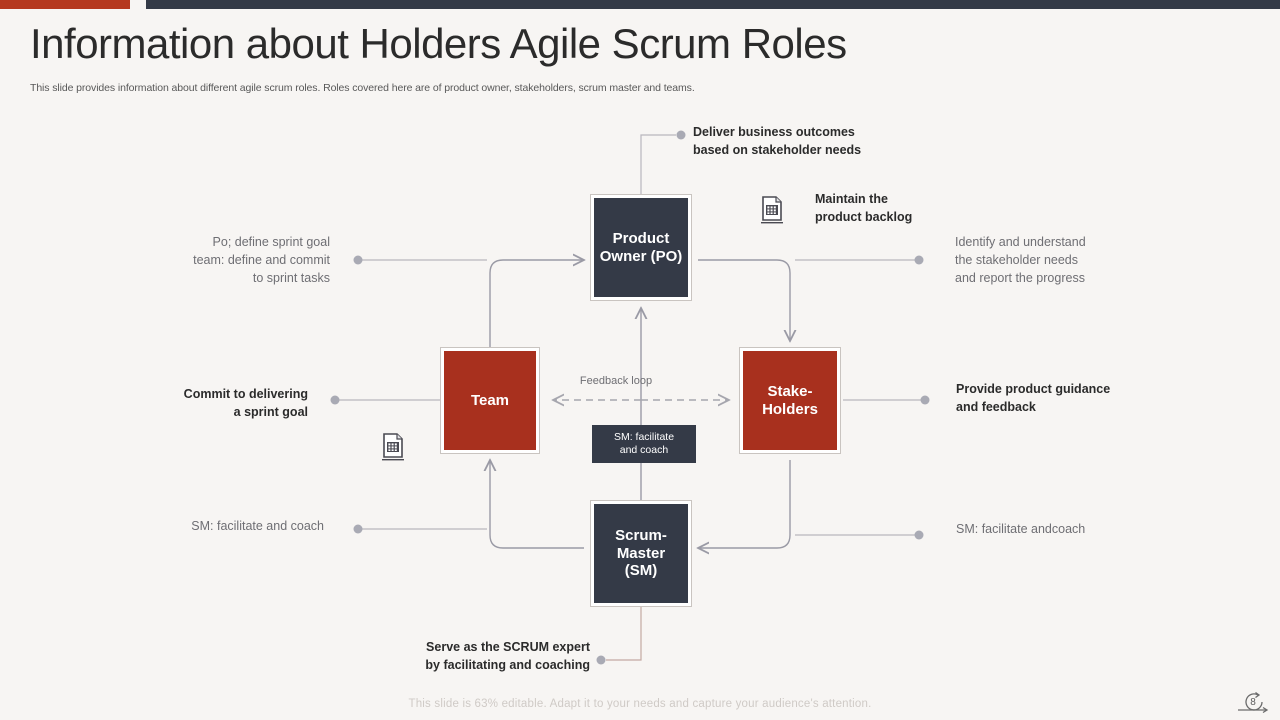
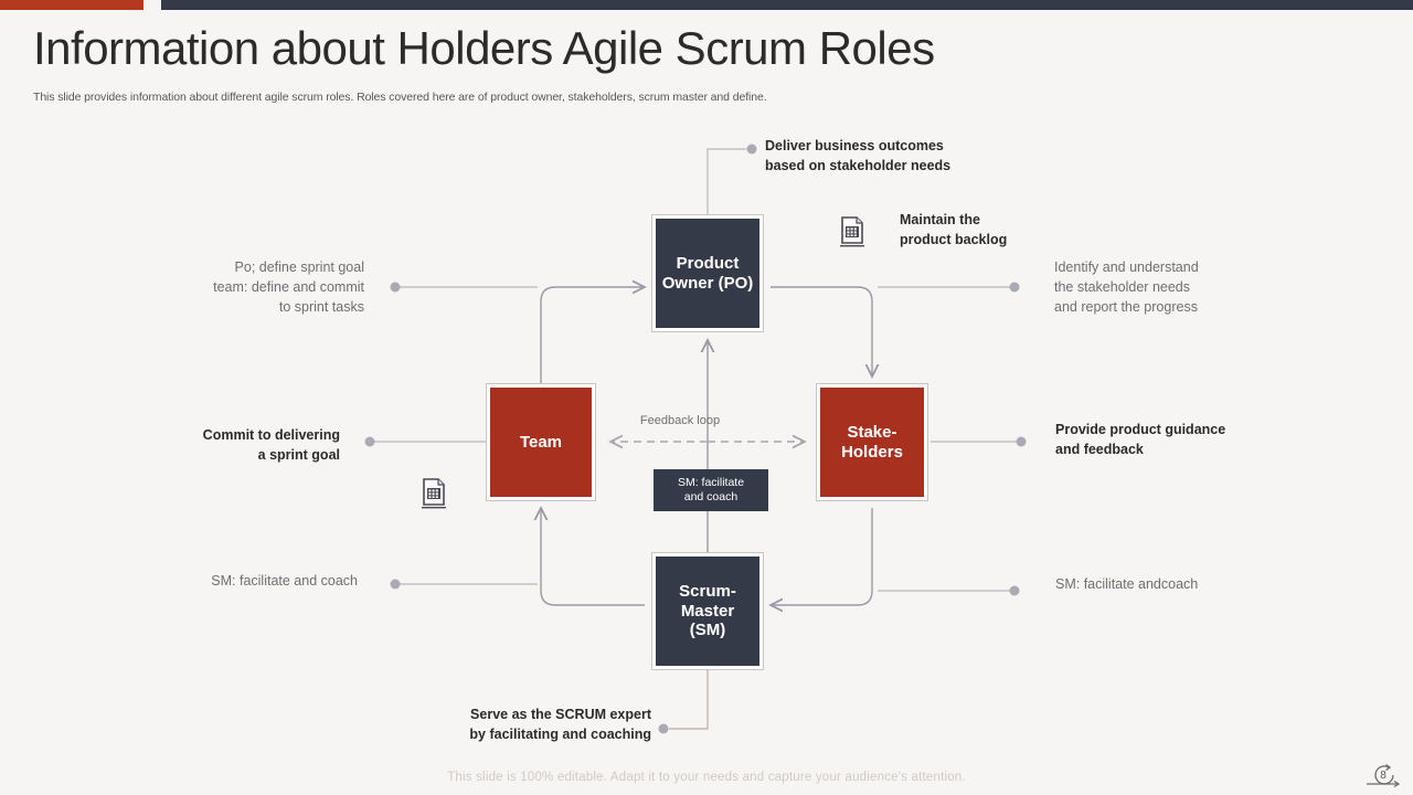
  Information about Holders Agile Scrum Roles
- This slide provides information about different agile scrum roles. Roles covered here are of product owner, stakeholders, scrum master and teams.
+ This slide provides information about different agile scrum roles. Roles covered here are of product owner, stakeholders, scrum master and define.
  Product
  Owner (PO)
  Team
  Stake-
  Holders
  Scrum-
  Master
  (SM)
  Feedback loop
  SM: facilitate
  and coach
  Deliver business outcomes
  based on stakeholder needs
  Maintain the
  product backlog
  Identify and understand
  the stakeholder needs
  and report the progress
  Provide product guidance
  and feedback
  SM: facilitate andcoach
  Po; define sprint goal
  team: define and commit
  to sprint tasks
  Commit to delivering
  a sprint goal
  SM: facilitate and coach
  Serve as the SCRUM expert
  by facilitating and coaching
- This slide is 63% editable. Adapt it to your needs and capture your audience's attention.
+ This slide is 100% editable. Adapt it to your needs and capture your audience's attention.
  8
